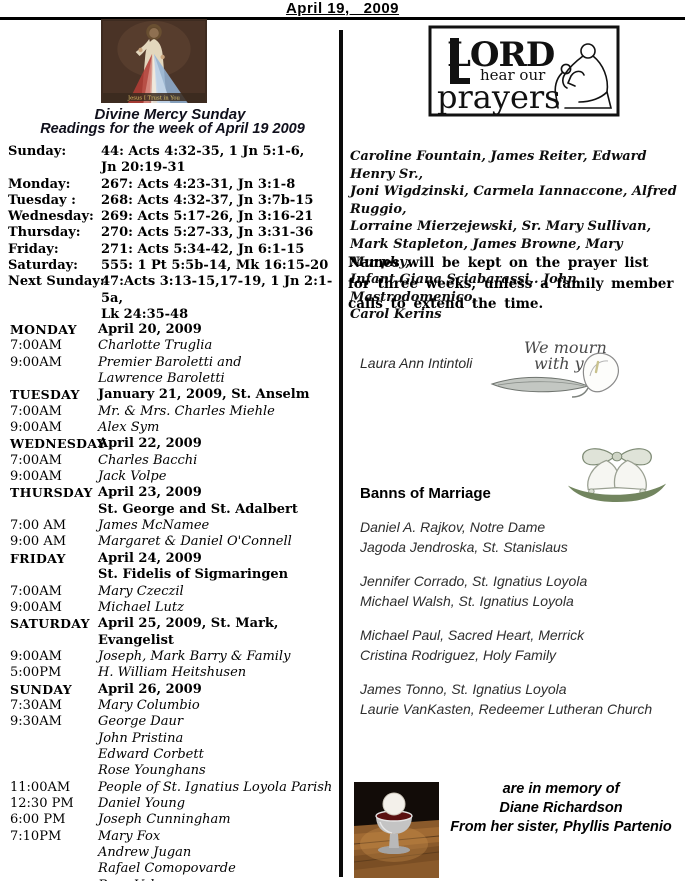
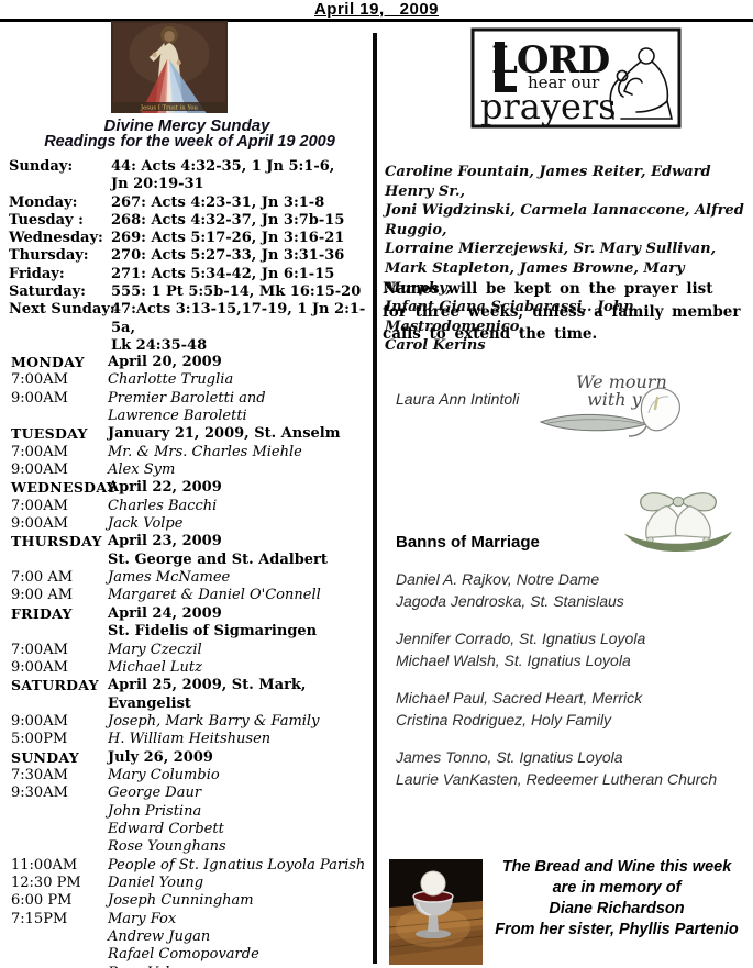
  April 19, 2009
  Divine Mercy Sunday
  Readings for the week of April 19 2009
  Sunday:
  44: Acts 4:32-35, 1 Jn 5:1-6,
  Jn 20:19-31
  Monday:
  267: Acts 4:23-31, Jn 3:1-8
  Tuesday :
  268: Acts 4:32-37, Jn 3:7b-15
  Wednesday:
  269: Acts 5:17-26, Jn 3:16-21
  Thursday:
  270: Acts 5:27-33, Jn 3:31-36
  Friday:
  271: Acts 5:34-42, Jn 6:1-15
  Saturday:
  555: 1 Pt 5:5b-14, Mk 16:15-20
  Next Sunday
  47:Acts 3:13-15,17-19, 1 Jn 2:1-5a,
  Lk 24:35-48
  MONDAY
  April 20, 2009
  7:00AM
  Charlotte Truglia
  9:00AM
  Premier Baroletti and
  Lawrence Baroletti
  TUESDAY
  January 21, 2009, St. Anselm
  7:00AM
  Mr. & Mrs. Charles Miehle
  9:00AM
  Alex Sym
  WEDNESDA
  April 22, 2009
  7:00AM
  Charles Bacchi
  9:00AM
  Jack Volpe
  THURSDAY
  April 23, 2009
  St. George and St. Adalbert
  7:00 AM
  James McNamee
  9:00 AM
  Margaret & Daniel O'Connell
  FRIDAY
  April 24, 2009
  St. Fidelis of Sigmaringen
  7:00AM
  Mary Czeczil
  9:00AM
  Michael Lutz
  SATURDAY
  April 25, 2009, St. Mark, Evangelist
  9:00AM
  Joseph, Mark Barry & Family
  5:00PM
  H. William Heitshusen
  SUNDAY
- April 26, 2009
+ July 26, 2009
  7:30AM
  Mary Columbio
  9:30AM
  George Daur
  John Pristina
  Edward Corbett
  Rose Younghans
  11:00AM
  People of St. Ignatius Loyola Parish
  12:30 PM
  Daniel Young
  6:00 PM
  Joseph Cunningham
- 7:10PM
+ 7:15PM
  Mary Fox
  Andrew Jugan
  Rafael Comopovarde
  ORD
  hear our
  prayers
  Caroline Fountain, James Reiter, Edward Henry Sr.,
  Joni Wigdzinski, Carmela Iannaccone, Alfred Ruggio,
  Lorraine Mierzejewski, Sr. Mary Sullivan,
  Mark Stapleton, James Browne, Mary Murphy,
  Infant Giana Sciabarassi,. John Mastrodomenico,
  Carol Kerins
  Names will be kept on the prayer list for three weeks, unless a family member calls to extend the time.
  Laura Ann Intintoli
  We mourn
  with y
  Banns of Marriage
  Daniel A. Rajkov, Notre Dame
  Jagoda Jendroska, St. Stanislaus
  Jennifer Corrado, St. Ignatius Loyola
  Michael Walsh, St. Ignatius Loyola
  Michael Paul, Sacred Heart, Merrick
  Cristina Rodriguez, Holy Family
  James Tonno, St. Ignatius Loyola
  Laurie VanKasten, Redeemer Lutheran Church
+ The Bread and Wine this week
  are in memory of
  Diane Richardson
  From her sister, Phyllis Partenio
